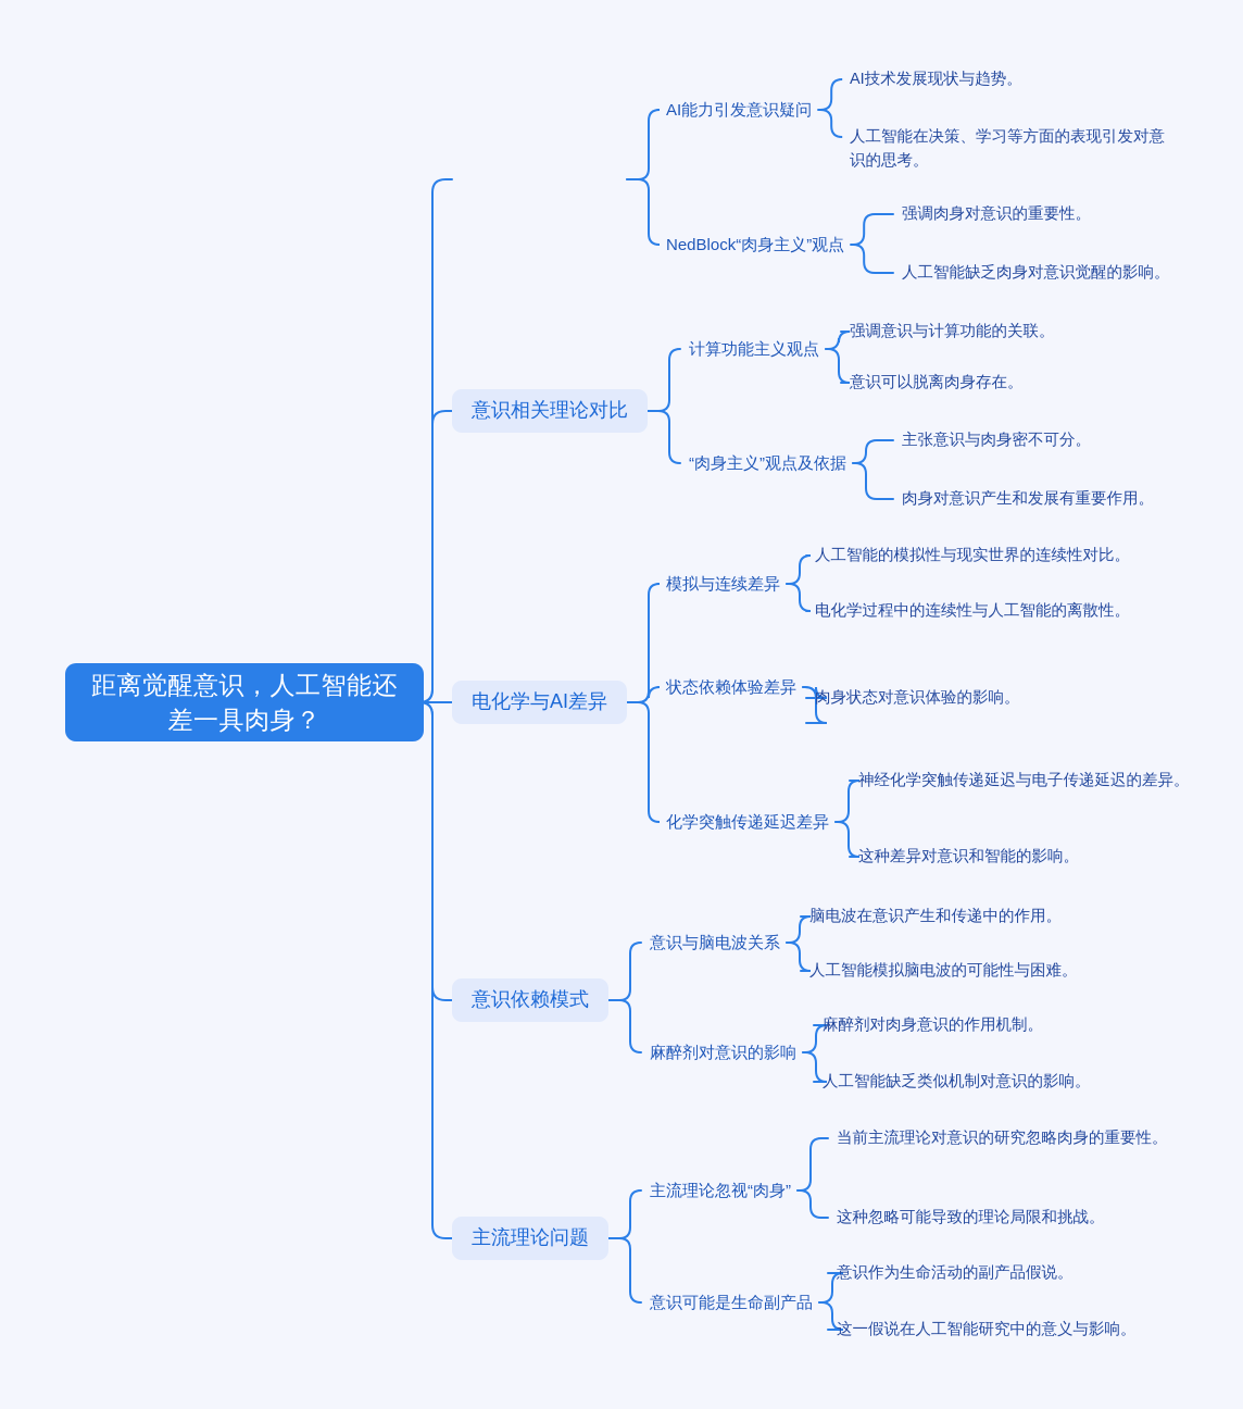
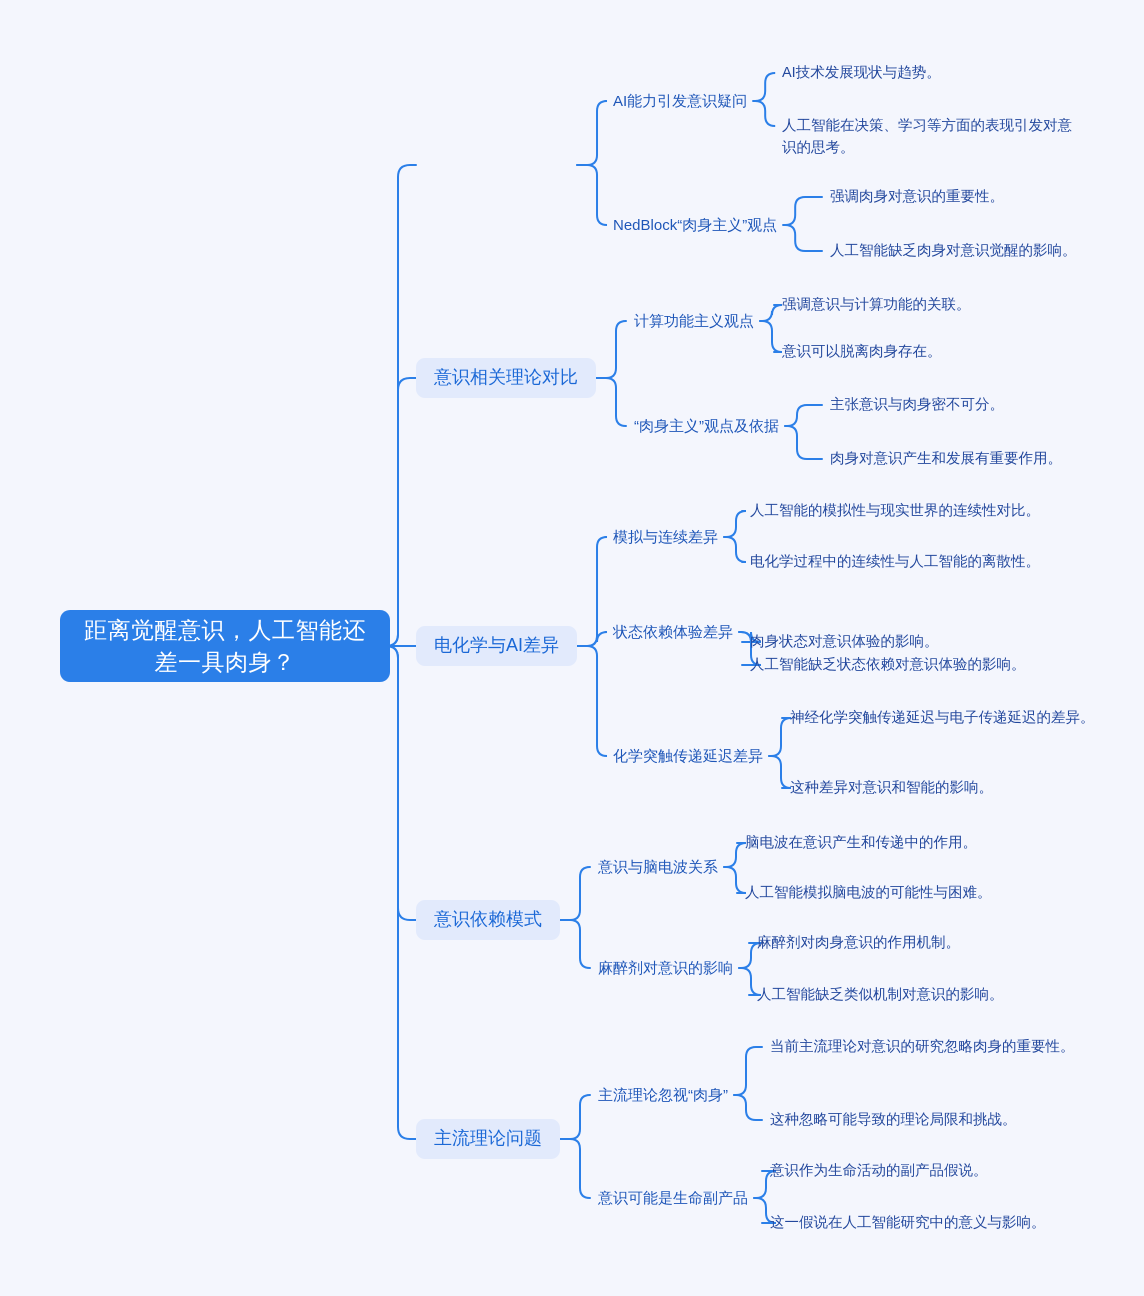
  距离觉醒意识，人工智能还差一具肉身？
  意识相关理论对比
  电化学与AI差异
  意识依赖模式
  主流理论问题
  AI能力引发意识疑问
  NedBlock“肉身主义”观点
  计算功能主义观点
  “肉身主义”观点及依据
  模拟与连续差异
  状态依赖体验差异
  化学突触传递延迟差异
  意识与脑电波关系
  麻醉剂对意识的影响
  主流理论忽视“肉身”
  意识可能是生命副产品
  AI技术发展现状与趋势。
  人工智能在决策、学习等方面的表现引发对意识的思考。
  强调肉身对意识的重要性。
  人工智能缺乏肉身对意识觉醒的影响。
  强调意识与计算功能的关联。
  意识可以脱离肉身存在。
  主张意识与肉身密不可分。
  肉身对意识产生和发展有重要作用。
  人工智能的模拟性与现实世界的连续性对比。
  电化学过程中的连续性与人工智能的离散性。
  肉身状态对意识体验的影响。
+ 人工智能缺乏状态依赖对意识体验的影响。
  神经化学突触传递延迟与电子传递延迟的差异。
  这种差异对意识和智能的影响。
  脑电波在意识产生和传递中的作用。
  人工智能模拟脑电波的可能性与困难。
  麻醉剂对肉身意识的作用机制。
  人工智能缺乏类似机制对意识的影响。
  当前主流理论对意识的研究忽略肉身的重要性。
  这种忽略可能导致的理论局限和挑战。
  意识作为生命活动的副产品假说。
  这一假说在人工智能研究中的意义与影响。
